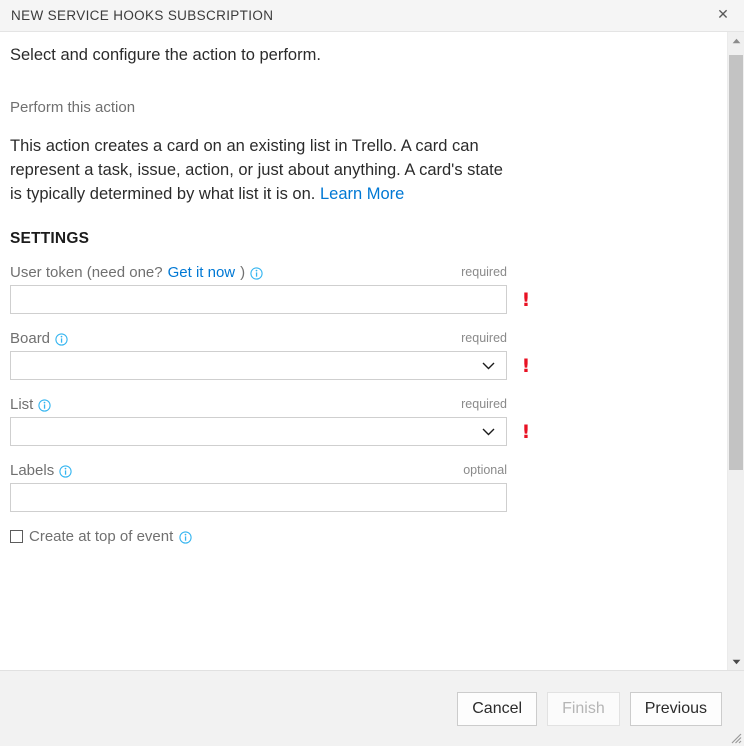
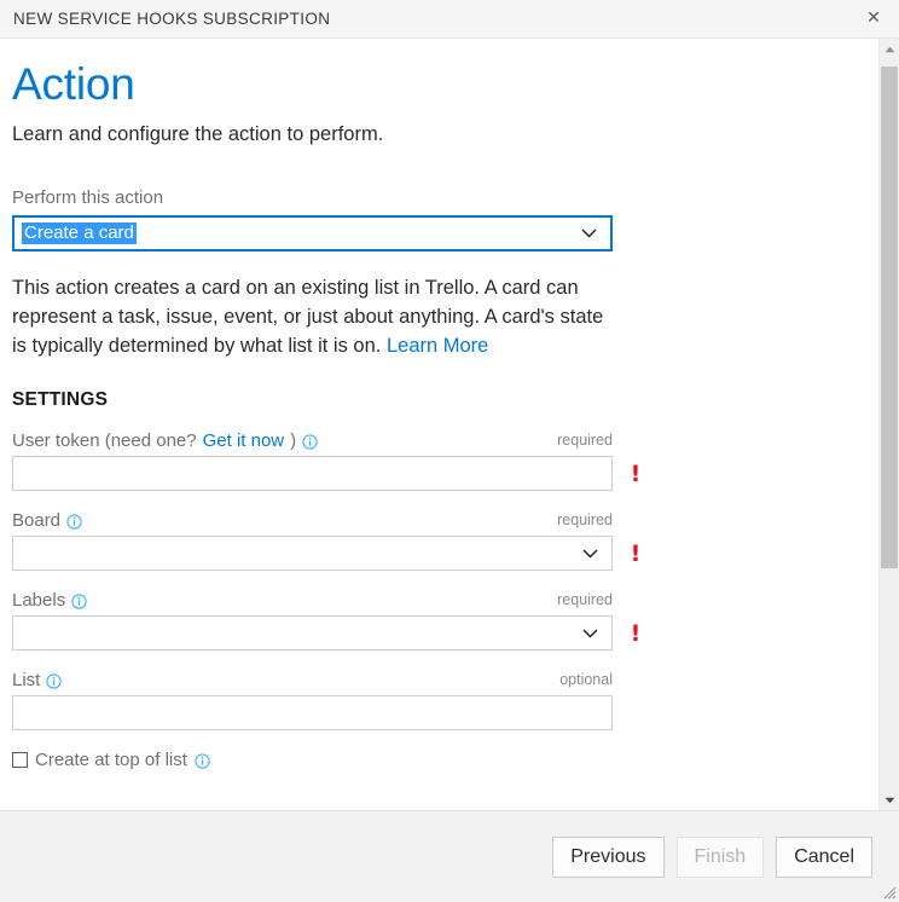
  NEW SERVICE HOOKS SUBSCRIPTION
  ✕
+ Action
- Select and configure the action to perform.
+ Learn and configure the action to perform.
  Perform this action
+ Create a card
- This action creates a card on an existing list in Trello. A card can represent a task, issue, action, or just about anything. A card's state is typically determined by what list it is on. Learn More
+ This action creates a card on an existing list in Trello. A card can represent a task, issue, event, or just about anything. A card's state is typically determined by what list it is on. Learn More
  SETTINGS
  User token (need one?
  Get it now
  )
  required
  !
  Board
  required
  !
- List
+ Labels
  required
  !
- Labels
+ List
  optional
- Create at top of event
+ Create at top of list
- Cancel
+ Previous
  Finish
- Previous
+ Cancel
